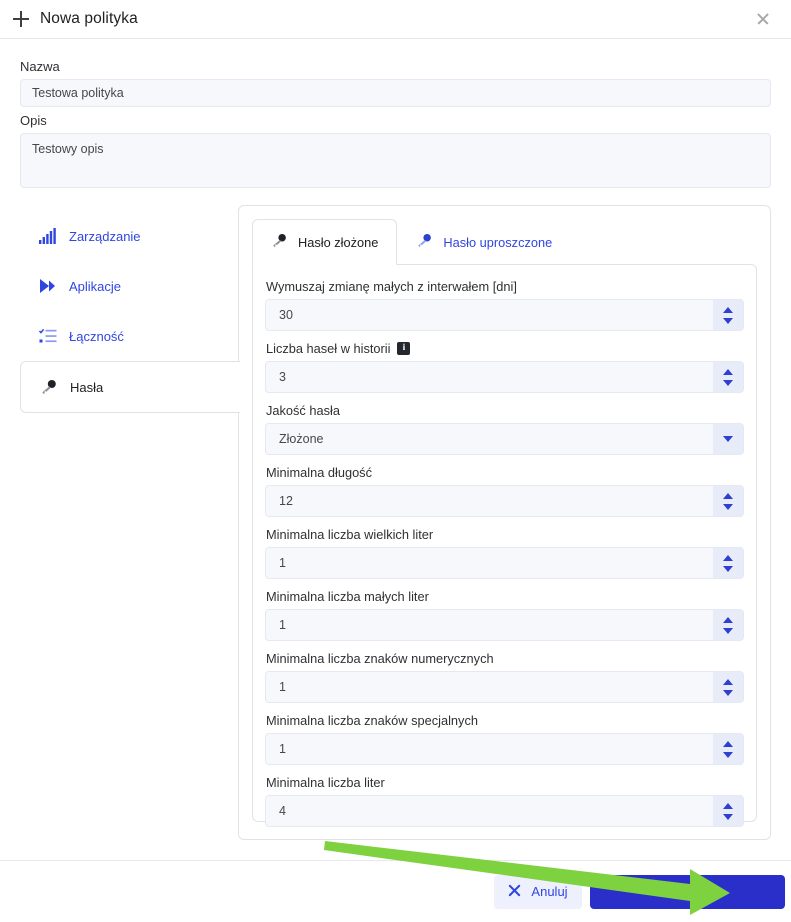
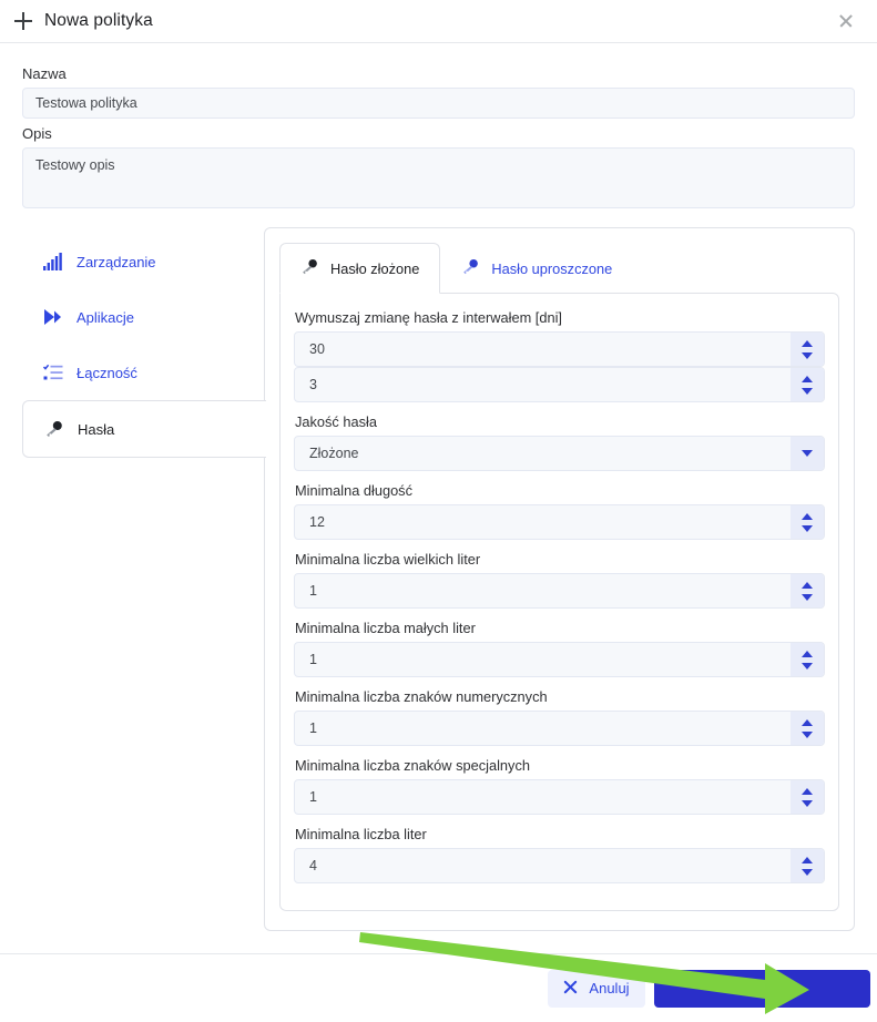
  Nowa polityka
  Nazwa
  Testowa polityka
  Opis
  Testowy opis
  Zarządzanie
  Aplikacje
  Łączność
  Hasła
  Hasło złożone
  Hasło uproszczone
- Wymuszaj zmianę małych z interwałem [dni]
+ Wymuszaj zmianę hasła z interwałem [dni]
  30
- Liczba haseł w historii
- i
  3
  Jakość hasła
  Złożone
  Minimalna długość
  12
  Minimalna liczba wielkich liter
  1
  Minimalna liczba małych liter
  1
  Minimalna liczba znaków numerycznych
  1
  Minimalna liczba znaków specjalnych
  1
  Minimalna liczba liter
  4
  Anuluj
